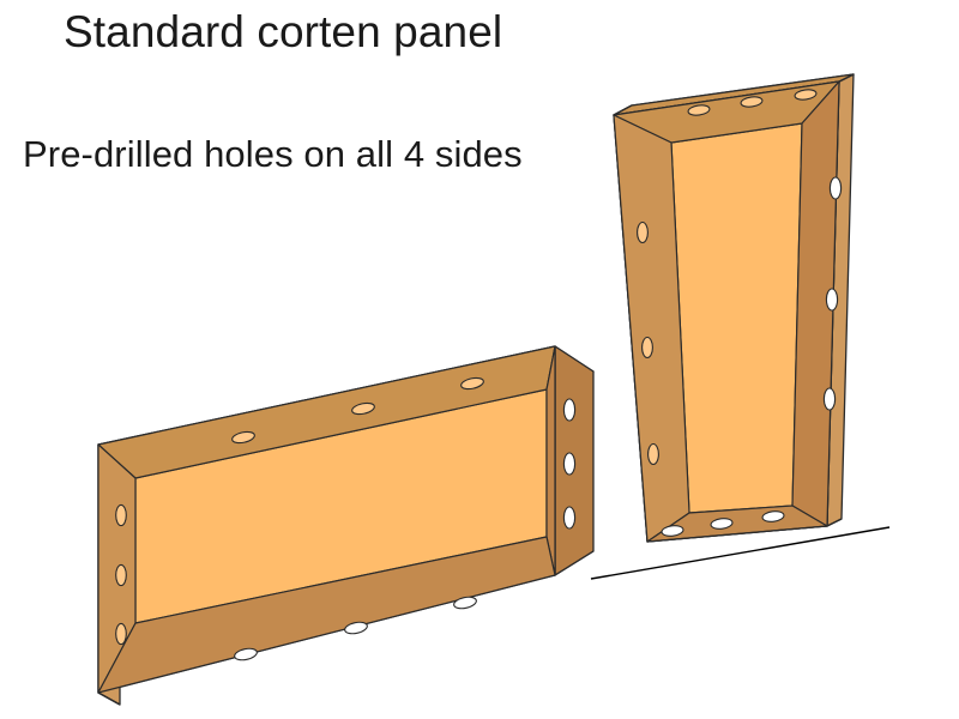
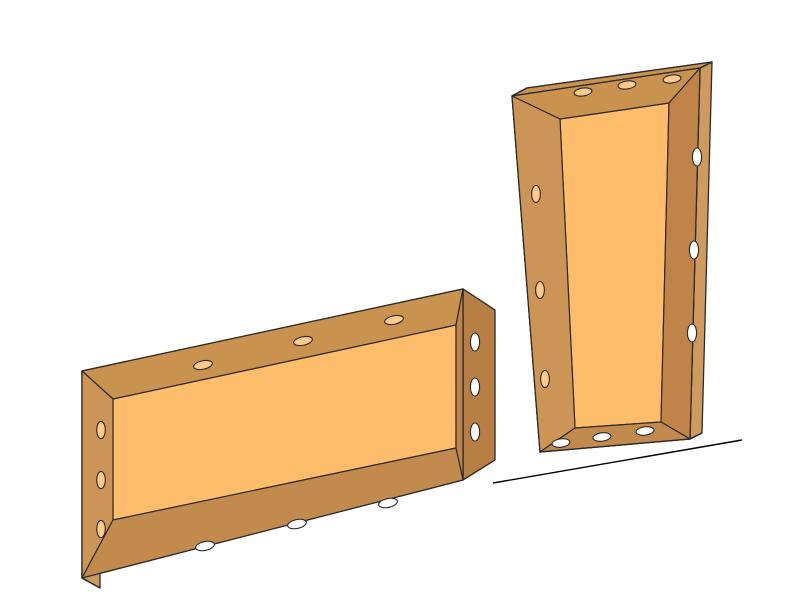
- Standard corten panel
- Pre-drilled holes on all 4 sides
